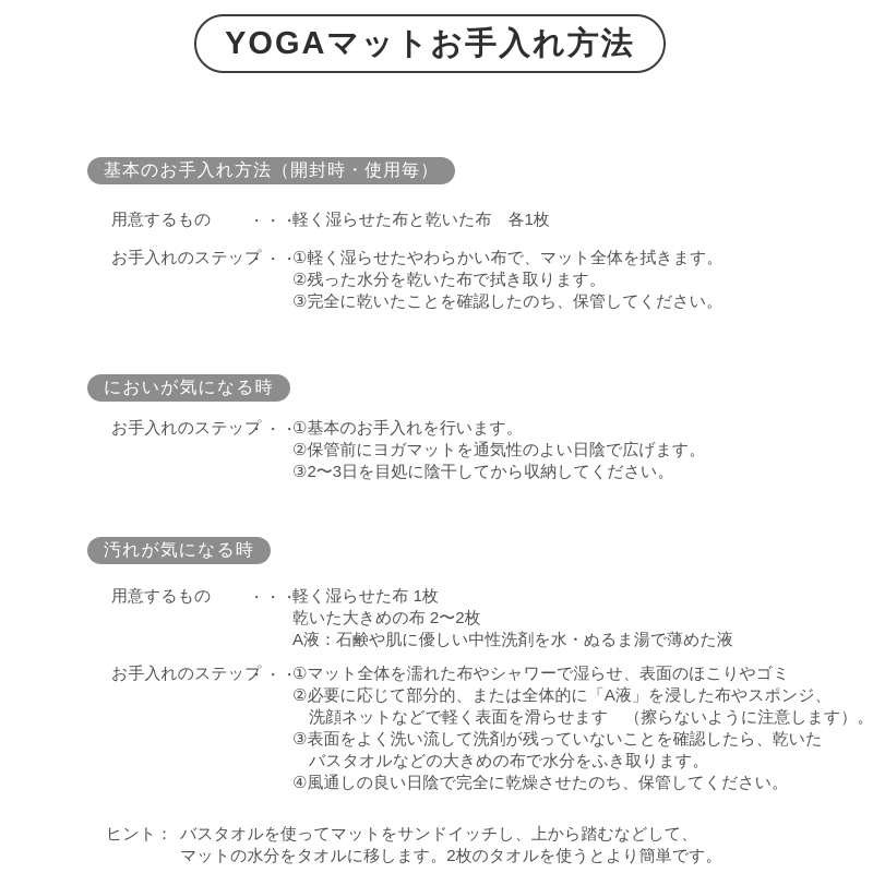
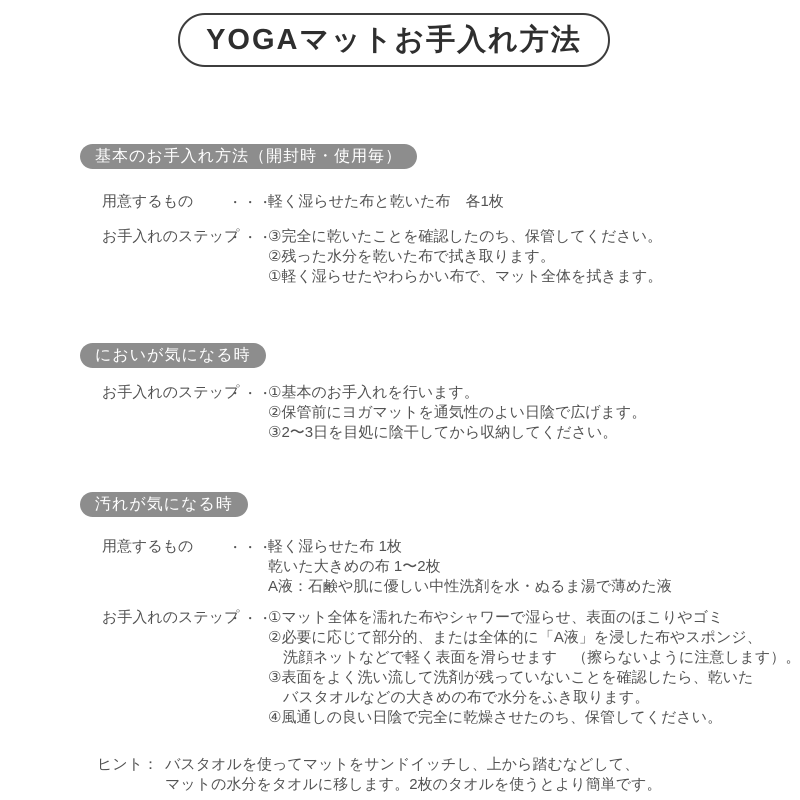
  YOGAマットお手入れ方法
  基本のお手入れ方法（開封時・使用毎）
  用意するもの
  ・・・
  軽く湿らせた布と乾いた布 各1枚
  お手入れのステッ
  ・・・
- ①軽く湿らせたやわらかい布で、マット全体を拭きます。
+ ③完全に乾いたことを確認したのち、保管してください。
  ②残った水分を乾いた布で拭き取ります。
- ③完全に乾いたことを確認したのち、保管してください。
+ ①軽く湿らせたやわらかい布で、マット全体を拭きます。
  においが気になる時
  お手入れのステッ
  ・・・
  ①基本のお手入れを行います。
  ②保管前にヨガマットを通気性のよい日陰で広げます。
  ③2〜3日を目処に陰干してから収納してください。
  汚れが気になる時
  用意するもの
  ・・・
  軽く湿らせた布 1枚
- 乾いた大きめの布 2〜2枚
+ 乾いた大きめの布 1〜2枚
  A液：石鹸や肌に優しい中性洗剤を水・ぬるま湯で薄めた液
  お手入れのステッ
  ・・・
  ①マット全体を濡れた布やシャワーで湿らせ、表面のほこりやゴミ
  ②必要に応じて部分的、または全体的に「A液」を浸した布やスポンジ、
  洗顔ネットなどで軽く表面を滑らせます （擦らないように注意します）。
  ③表面をよく洗い流して洗剤が残っていないことを確認したら、乾いた
  バスタオルなどの大きめの布で水分をふき取ります。
  ④風通しの良い日陰で完全に乾燥させたのち、保管してください。
  ヒント：
  バスタオルを使ってマットをサンドイッチし、上から踏むなどして、
  マットの水分をタオルに移します。2枚のタオルを使うとより簡単です。
